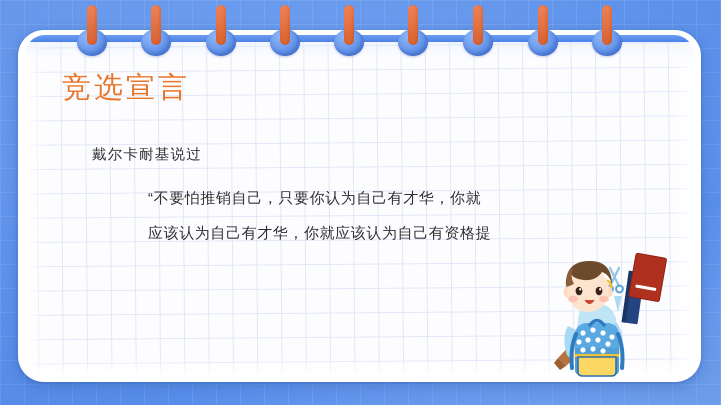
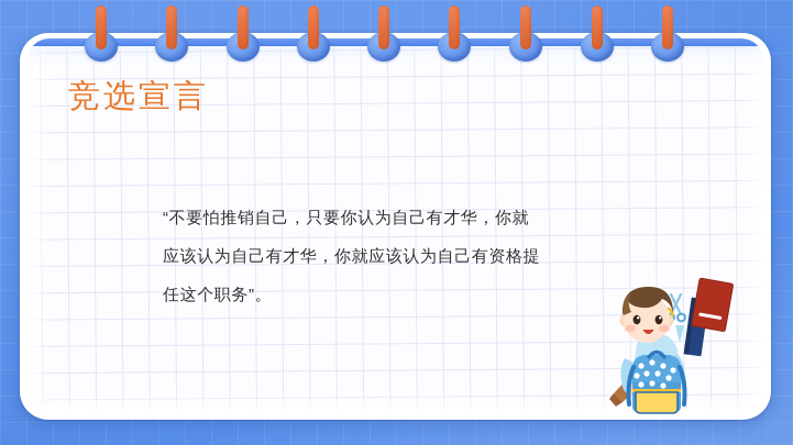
  竞选宣言
- 戴尔卡耐基说过
  “不要怕推销自己，只要你认为自己有才华，你就
  应该认为自己有才华，你就应该认为自己有资格提
+ 任这个职务”。
